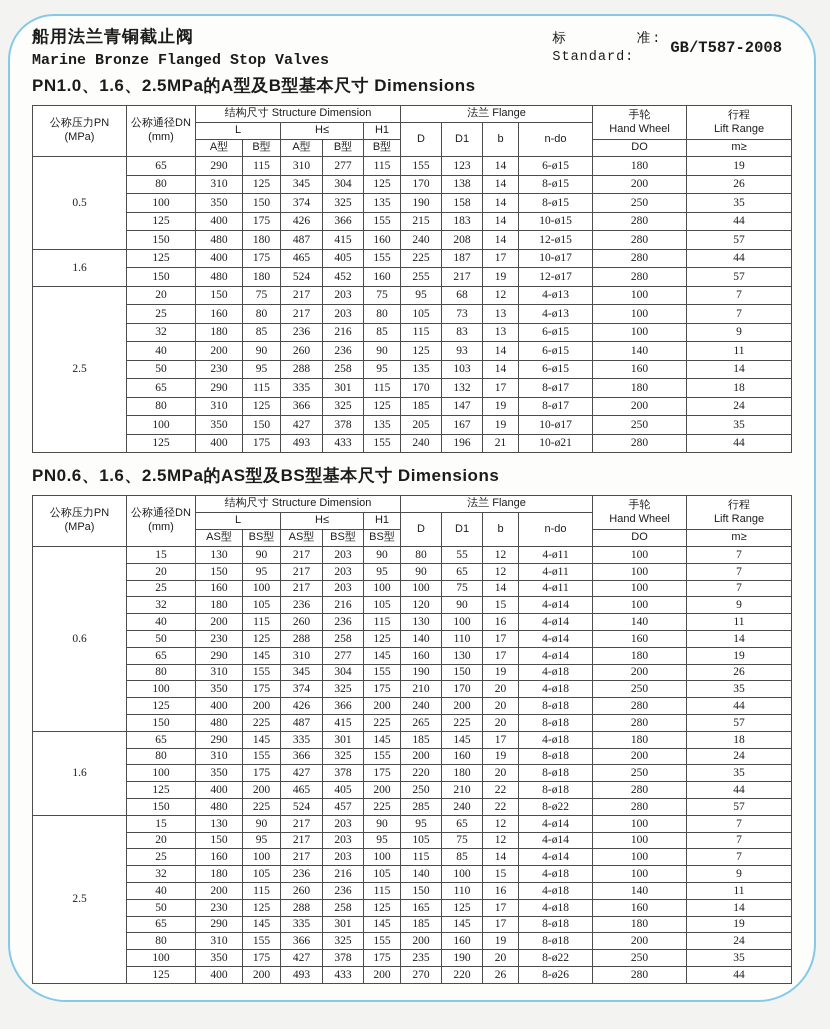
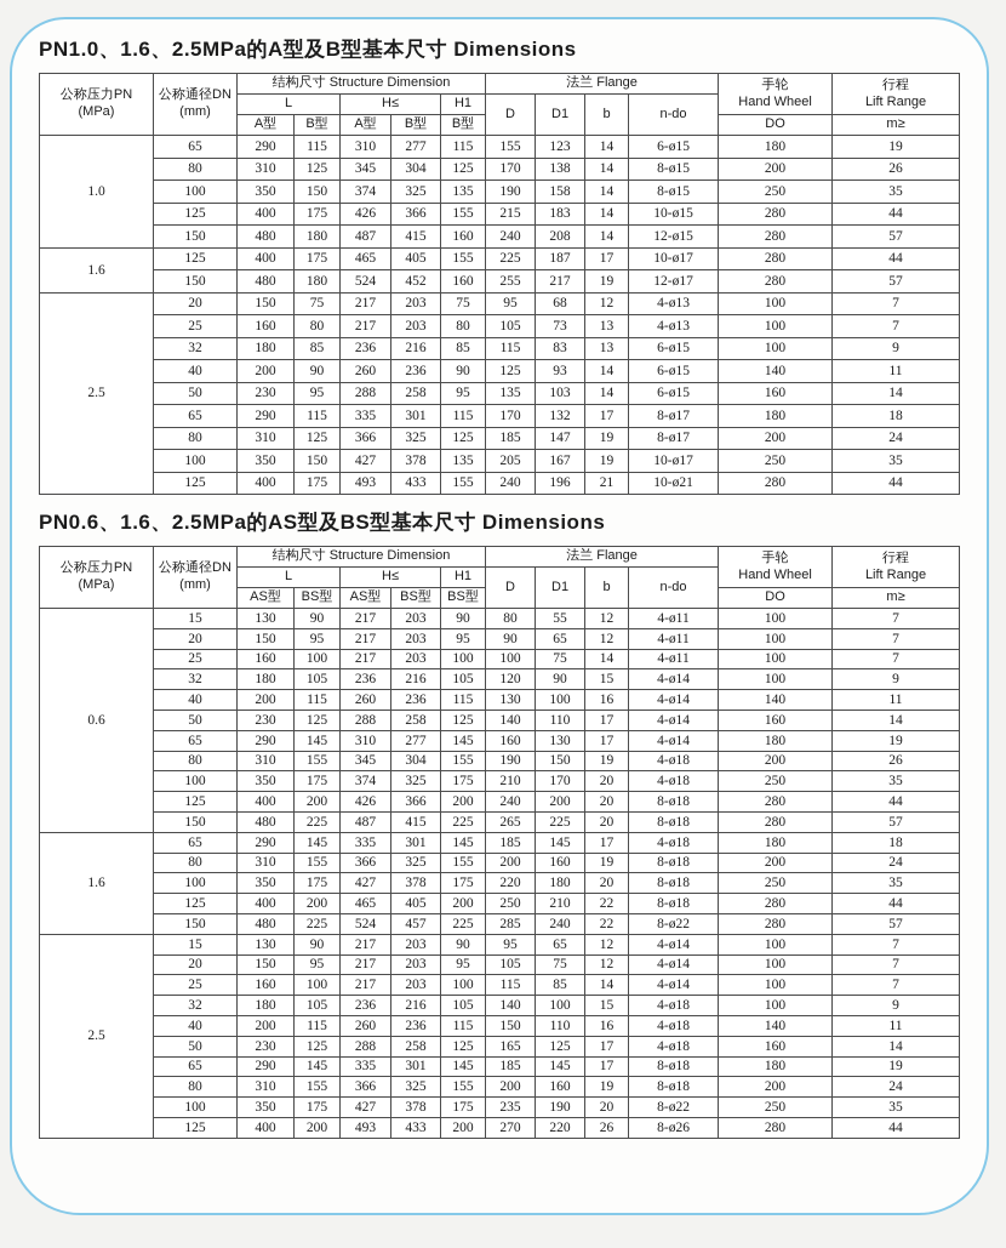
- 船用法兰青铜截止阀
- Marine Bronze Flanged Stop Valves
- 标
- 准:
- Standard:
- GB/T587-2008
  PN1.0、1.6、2.5MPa的A型及B型基本尺寸 Dimensions
  公称压力PN(MPa)	公称通径DN(mm)	结构尺寸 Structure Dimension	法兰 Flange	手轮Hand Wheel	行程Lift Range
  L	H≤	H1	D	D1	b	n-do
  A型	B型	A型	B型	B型	DO	m≥
- 0.5	65	290	115	310	277	115	155	123	14	6-ø15	180	19
+ 1.0	65	290	115	310	277	115	155	123	14	6-ø15	180	19
  80	310	125	345	304	125	170	138	14	8-ø15	200	26
  100	350	150	374	325	135	190	158	14	8-ø15	250	35
  125	400	175	426	366	155	215	183	14	10-ø15	280	44
  150	480	180	487	415	160	240	208	14	12-ø15	280	57
  1.6	125	400	175	465	405	155	225	187	17	10-ø17	280	44
  150	480	180	524	452	160	255	217	19	12-ø17	280	57
  2.5	20	150	75	217	203	75	95	68	12	4-ø13	100	7
  25	160	80	217	203	80	105	73	13	4-ø13	100	7
  32	180	85	236	216	85	115	83	13	6-ø15	100	9
  40	200	90	260	236	90	125	93	14	6-ø15	140	11
  50	230	95	288	258	95	135	103	14	6-ø15	160	14
  65	290	115	335	301	115	170	132	17	8-ø17	180	18
  80	310	125	366	325	125	185	147	19	8-ø17	200	24
  100	350	150	427	378	135	205	167	19	10-ø17	250	35
  125	400	175	493	433	155	240	196	21	10-ø21	280	44
  PN0.6、1.6、2.5MPa的AS型及BS型基本尺寸 Dimensions
  公称压力PN(MPa)	公称通径DN(mm)	结构尺寸 Structure Dimension	法兰 Flange	手轮Hand Wheel	行程Lift Range
  L	H≤	H1	D	D1	b	n-do
  AS型	BS型	AS型	BS型	BS型	DO	m≥
  0.6	15	130	90	217	203	90	80	55	12	4-ø11	100	7
  20	150	95	217	203	95	90	65	12	4-ø11	100	7
  25	160	100	217	203	100	100	75	14	4-ø11	100	7
  32	180	105	236	216	105	120	90	15	4-ø14	100	9
  40	200	115	260	236	115	130	100	16	4-ø14	140	11
  50	230	125	288	258	125	140	110	17	4-ø14	160	14
  65	290	145	310	277	145	160	130	17	4-ø14	180	19
  80	310	155	345	304	155	190	150	19	4-ø18	200	26
  100	350	175	374	325	175	210	170	20	4-ø18	250	35
  125	400	200	426	366	200	240	200	20	8-ø18	280	44
  150	480	225	487	415	225	265	225	20	8-ø18	280	57
  1.6	65	290	145	335	301	145	185	145	17	4-ø18	180	18
  80	310	155	366	325	155	200	160	19	8-ø18	200	24
  100	350	175	427	378	175	220	180	20	8-ø18	250	35
  125	400	200	465	405	200	250	210	22	8-ø18	280	44
  150	480	225	524	457	225	285	240	22	8-ø22	280	57
  2.5	15	130	90	217	203	90	95	65	12	4-ø14	100	7
  20	150	95	217	203	95	105	75	12	4-ø14	100	7
  25	160	100	217	203	100	115	85	14	4-ø14	100	7
  32	180	105	236	216	105	140	100	15	4-ø18	100	9
  40	200	115	260	236	115	150	110	16	4-ø18	140	11
  50	230	125	288	258	125	165	125	17	4-ø18	160	14
  65	290	145	335	301	145	185	145	17	8-ø18	180	19
  80	310	155	366	325	155	200	160	19	8-ø18	200	24
  100	350	175	427	378	175	235	190	20	8-ø22	250	35
  125	400	200	493	433	200	270	220	26	8-ø26	280	44
